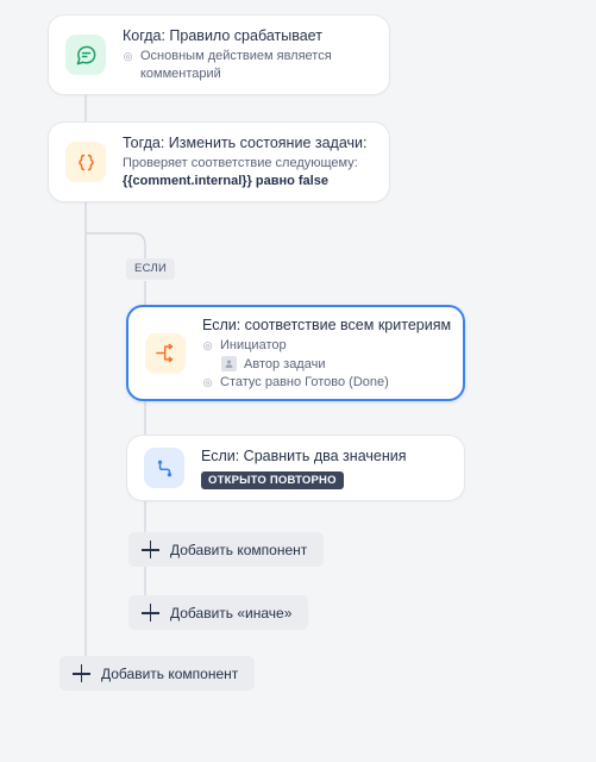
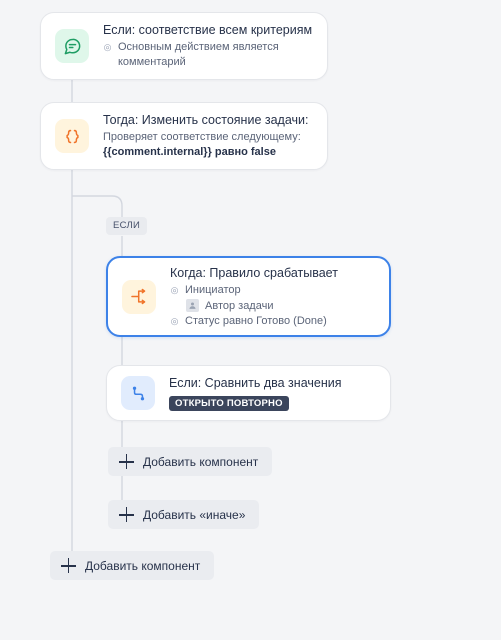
- Когда: Правило срабатывает
+ Если: соответствие всем критериям
  ◎
  Основным действием является комментарий
  Тогда: Изменить состояние задачи:
  Проверяет соответствие следующему:
  {{comment.internal}} равно false
  ЕСЛИ
- Если: соответствие всем критериям
+ Когда: Правило срабатывает
  ◎
  Инициатор
  Автор задачи
  ◎
  Статус равно Готово (Done)
  Если: Сравнить два значения
  ОТКРЫТО ПОВТОРНО
  Добавить компонент
  Добавить «иначе»
  Добавить компонент
